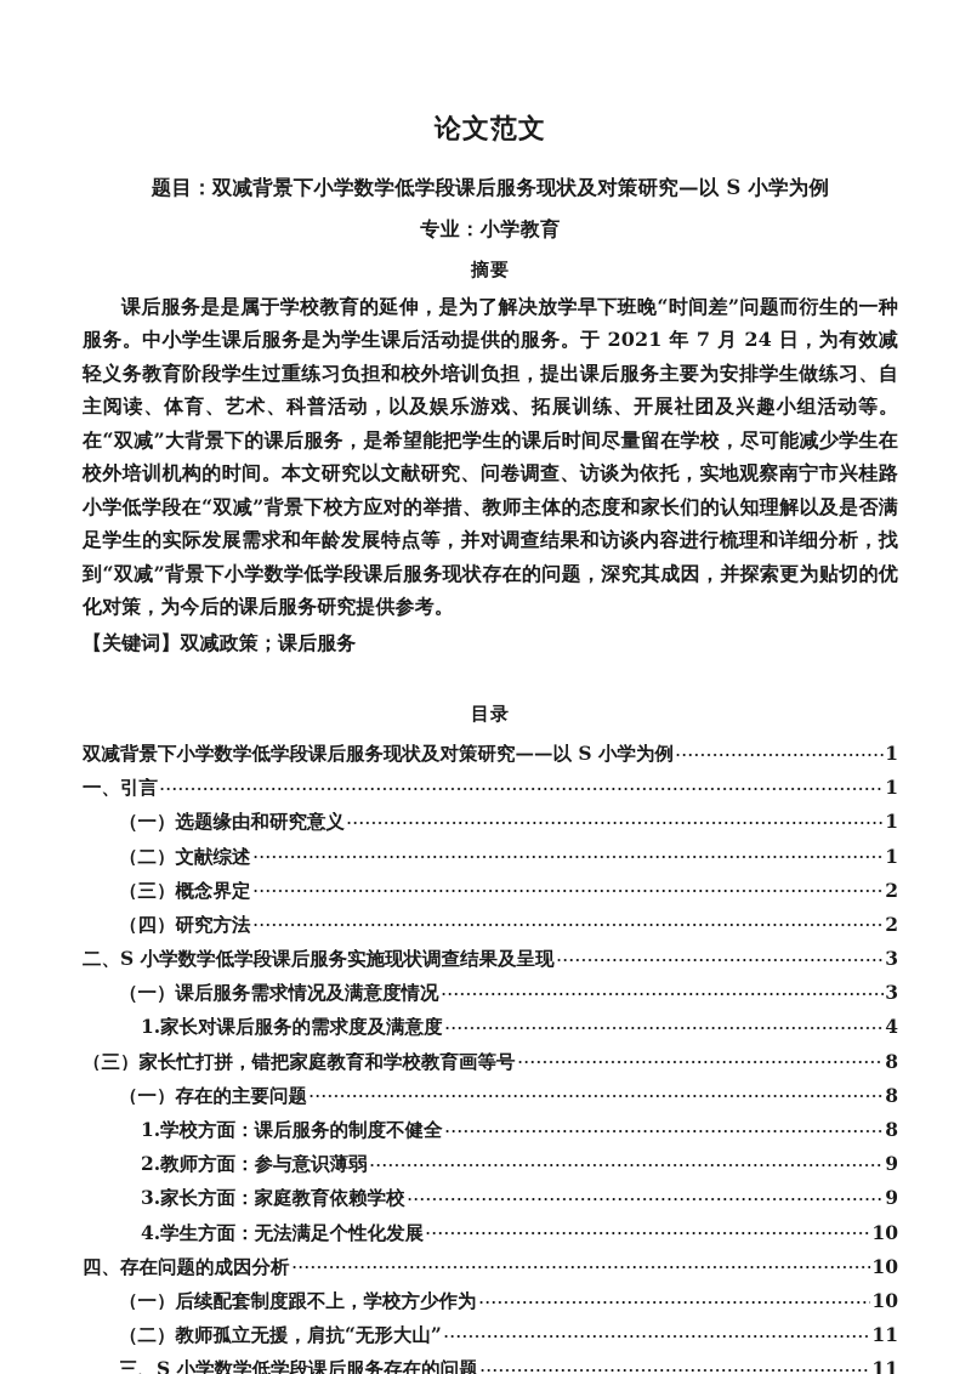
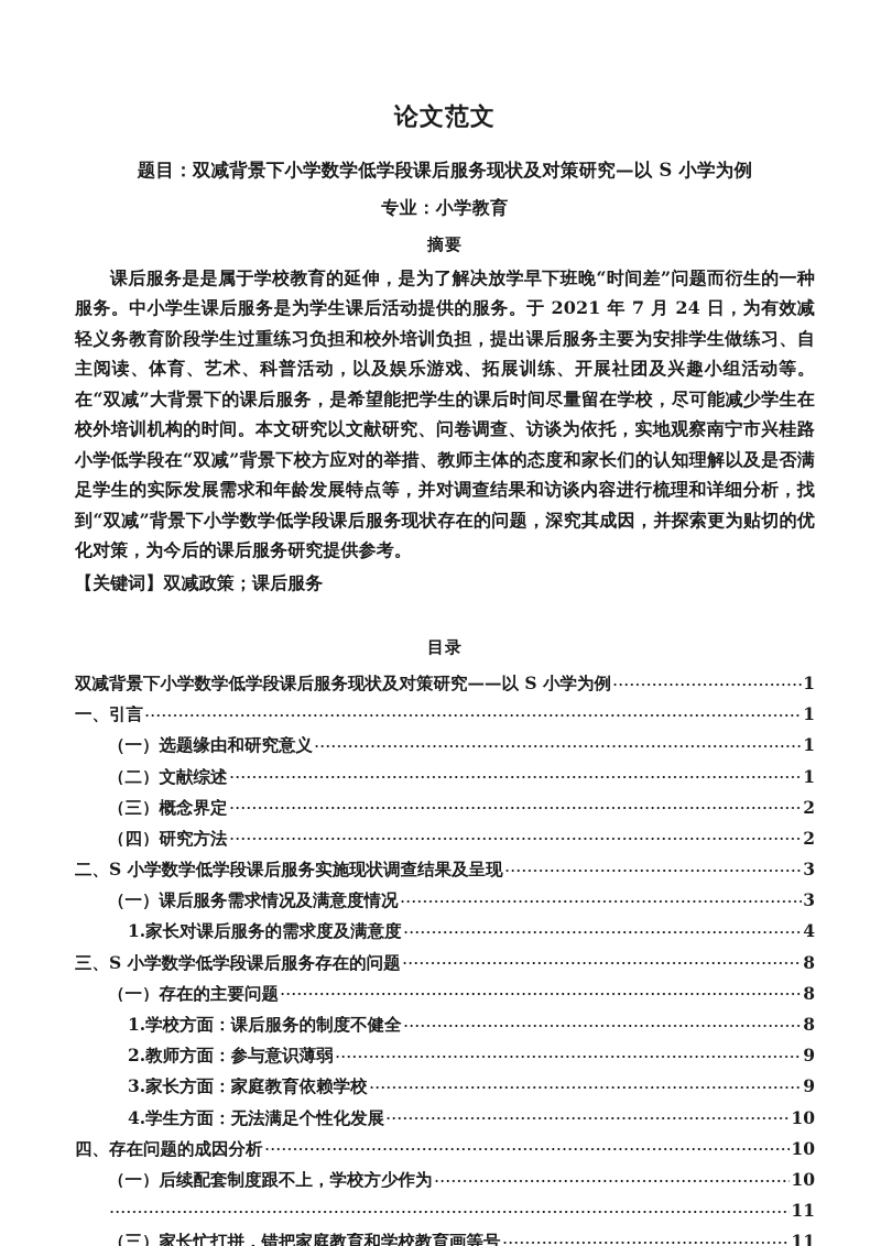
  论文范文
  题目：双减背景下小学数学低学段课后服务现状及对策研究—以 S 小学为例
  专业：小学教育
  摘要
  课后服务是是属于学校教育的延伸，是为了解决放学早下班晚“时间差”问题而衍生的一种服务。中小学生课后服务是为学生课后活动提供的服务。于 2021 年 7 月 24 日，为有效减轻义务教育阶段学生过重练习负担和校外培训负担，提出课后服务主要为安排学生做练习、自主阅读、体育、艺术、科普活动，以及娱乐游戏、拓展训练、开展社团及兴趣小组活动等。在“双减”大背景下的课后服务，是希望能把学生的课后时间尽量留在学校，尽可能减少学生在校外培训机构的时间。本文研究以文献研究、问卷调查、访谈为依托，实地观察南宁市兴桂路小学低学段在“双减”背景下校方应对的举措、教师主体的态度和家长们的认知理解以及是否满足学生的实际发展需求和年龄发展特点等，并对调查结果和访谈内容进行梳理和详细分析，找到“双减”背景下小学数学低学段课后服务现状存在的问题，深究其成因，并探索更为贴切的优化对策，为今后的课后服务研究提供参考。
  【关键词】双减政策；课后服务
  目录
  双减背景下小学数学低学段课后服务现状及对策研究——以 S 小学为例
  1
  一、引言
  1
  （一）选题缘由和研究意义
  1
  （二）文献综述
  1
  （三）概念界定
  2
  （四）研究方法
  2
  二、S 小学数学低学段课后服务实施现状调查结果及呈现
  3
  （一）课后服务需求情况及满意度情况
  3
  1.家长对课后服务的需求度及满意度
  4
- （三）家长忙打拼，错把家庭教育和学校教育画等号
+ 三、S 小学数学低学段课后服务存在的问题
  8
  （一）存在的主要问题
  8
  1.学校方面：课后服务的制度不健全
  8
  2.教师方面：参与意识薄弱
  9
  3.家长方面：家庭教育依赖学校
  9
  4.学生方面：无法满足个性化发展
  10
  四、存在问题的成因分析
  10
  （一）后续配套制度跟不上，学校方少作为
  10
- （二）教师孤立无援，肩抗“无形大山”
  11
- 三、S 小学数学低学段课后服务存在的问题
+ （三）家长忙打拼，错把家庭教育和学校教育画等号
  11
